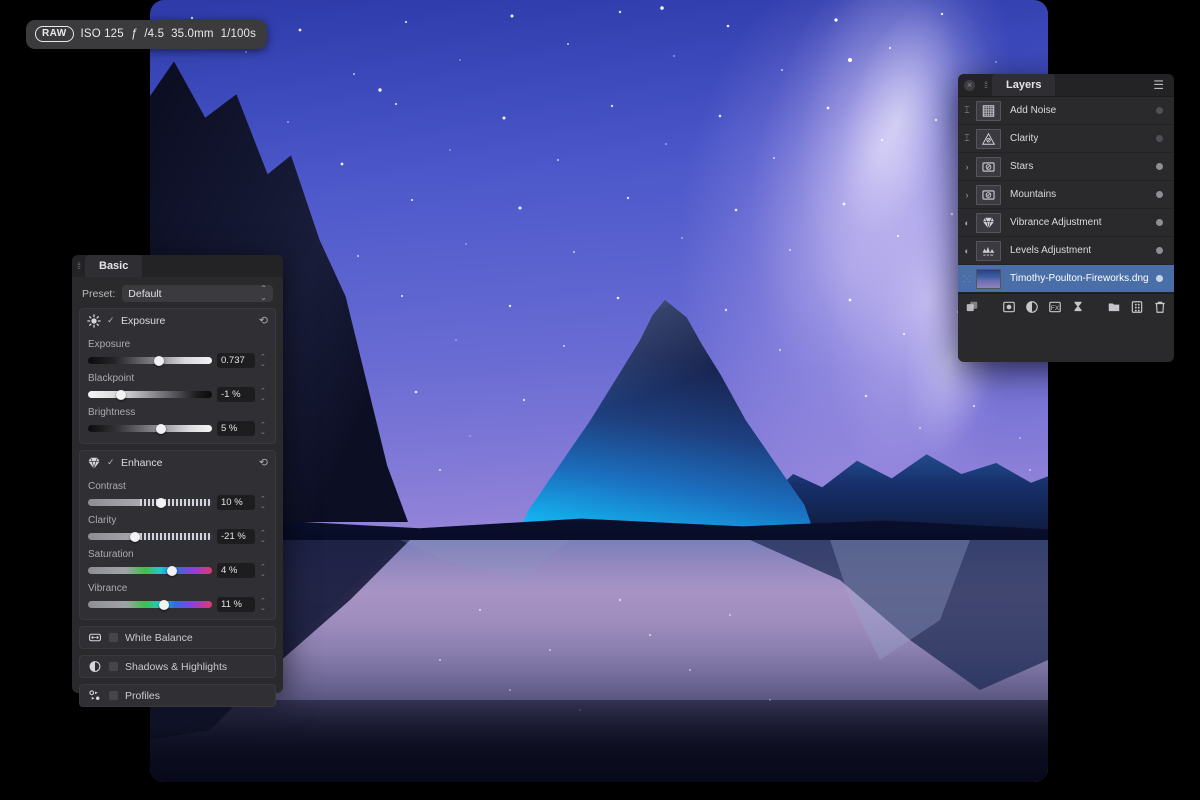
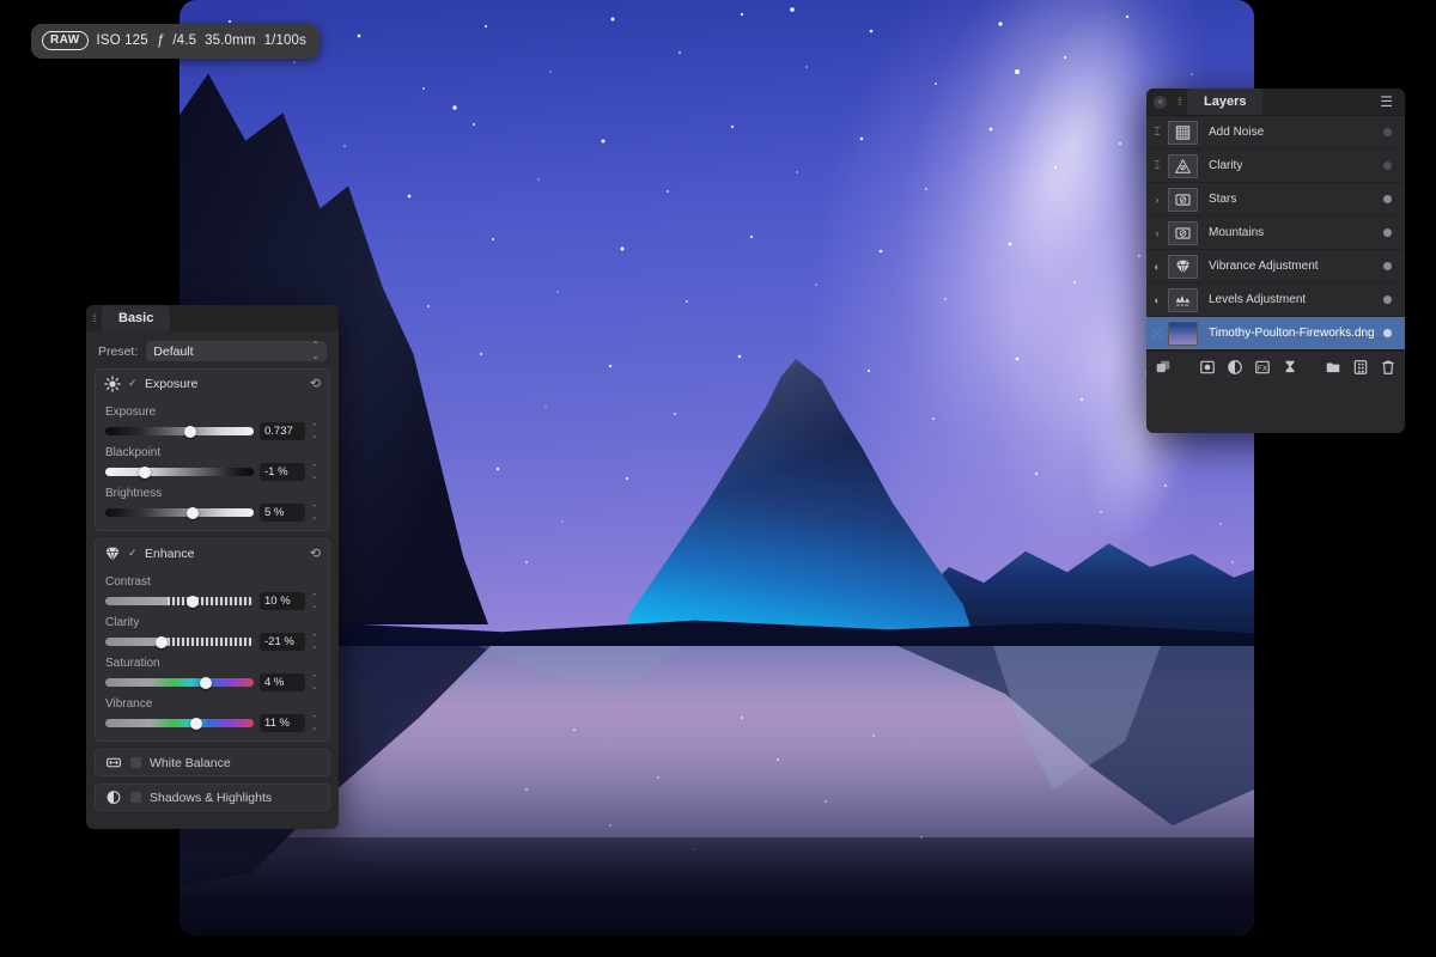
  RAW
  ISO 125
  ƒ
  /4.5
  35.0mm
  1/100s
  ⁞⁞
  Basic
  Preset:
  Default
  ⌃
  ⌄
  ✓
  Exposure
  ⟲
  Exposure
  0.737
  Blackpoint
  -1 %
  Brightness
  5 %
  ✓
  Enhance
  ⟲
  Contrast
  10 %
  Clarity
  -21 %
  Saturation
  4 %
  Vibrance
  11 %
  White Balance
  Shadows & Highlights
- Profiles
  ⁞⁞
  Layers
  ☰
  ⌶
  Add Noise
  ⌶
  Clarity
  ›
  Stars
  ›
  Mountains
  ◐
  Vibrance Adjustment
  ◐
  Levels Adjustment
  ⁙
  Timothy-Poulton-Fireworks.dng
